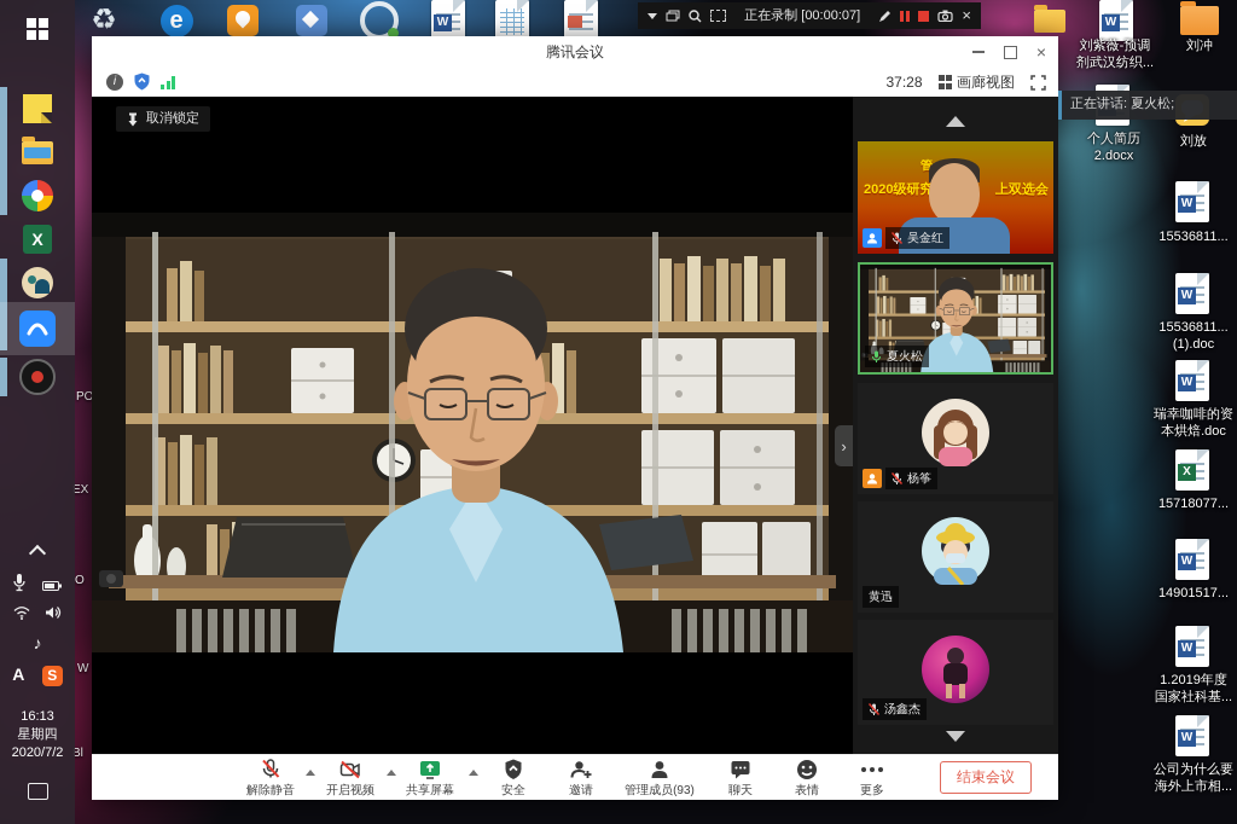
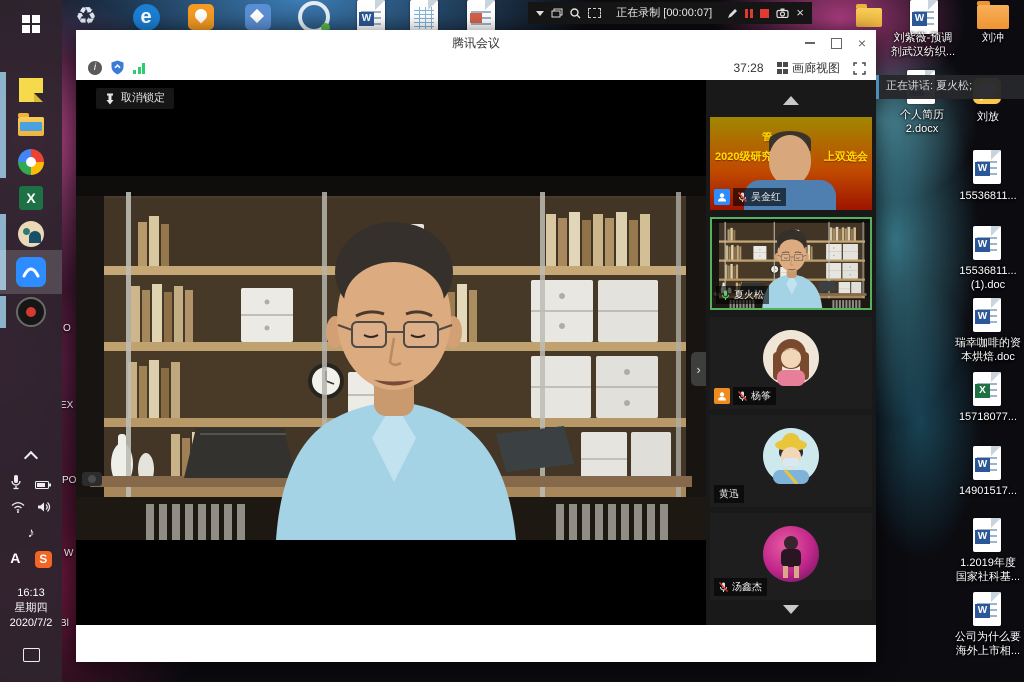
  ♻
  刘紫薇-预调
  剂武汉纺织...
  刘冲
  个人简历
  2.docx
  刘放
  15536811...
  15536811...
  (1).doc
  瑞幸咖啡的资
  本烘焙.doc
  15718077...
  14901517...
  1.2019年度
  国家社科基...
  公司为什么要
  海外上市相...
- PO
+ O
  EX
- O
+ PO
  W
  Bl
  正在录制 [00:00:07]
  ×
  正在讲话: 夏火松;
  腾讯会议
  ×
  37:28
  画廊视图
  取消锁定
  ›
  管
  2020级研究
  上双选会
  吴金红
  夏火松
  杨筝
  黄迅
  汤鑫杰
- 解除静音
- 开启视频
- 共享屏幕
- 安全
- 邀请
- 管理成员(93)
- 聊天
- 表情
- 更多
- 结束会议
  ♪
  A
  16:13
  星期四
  2020/7/2
